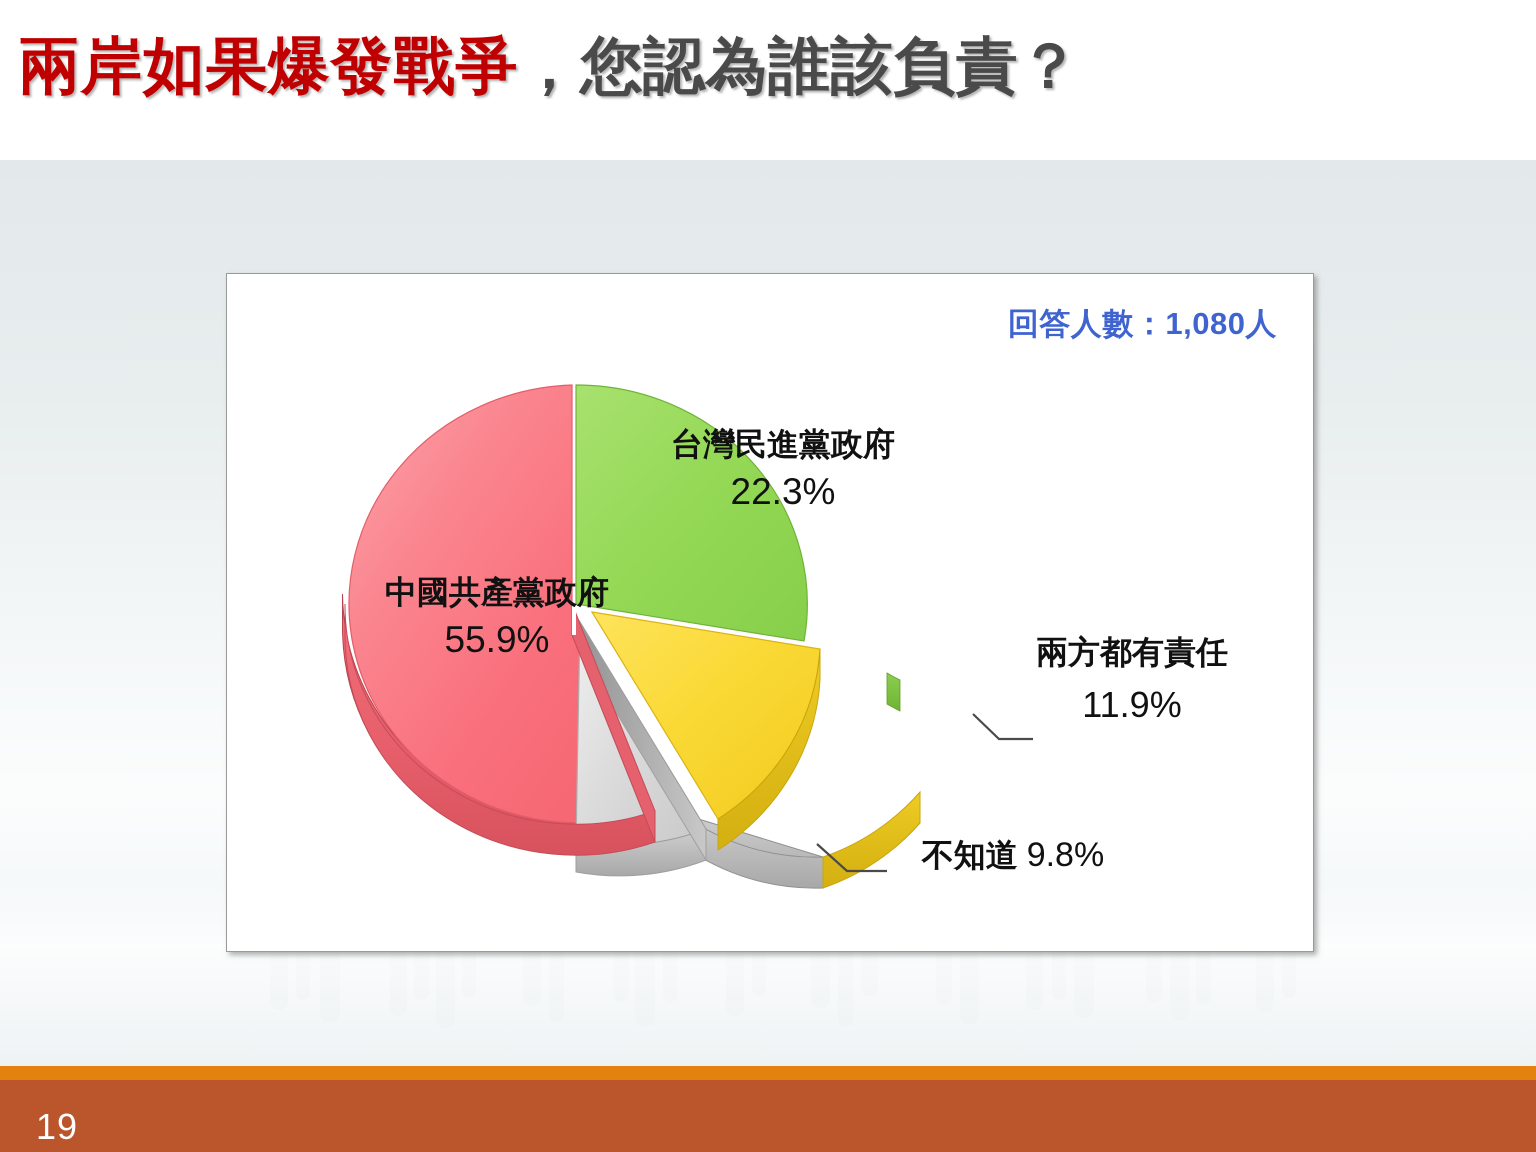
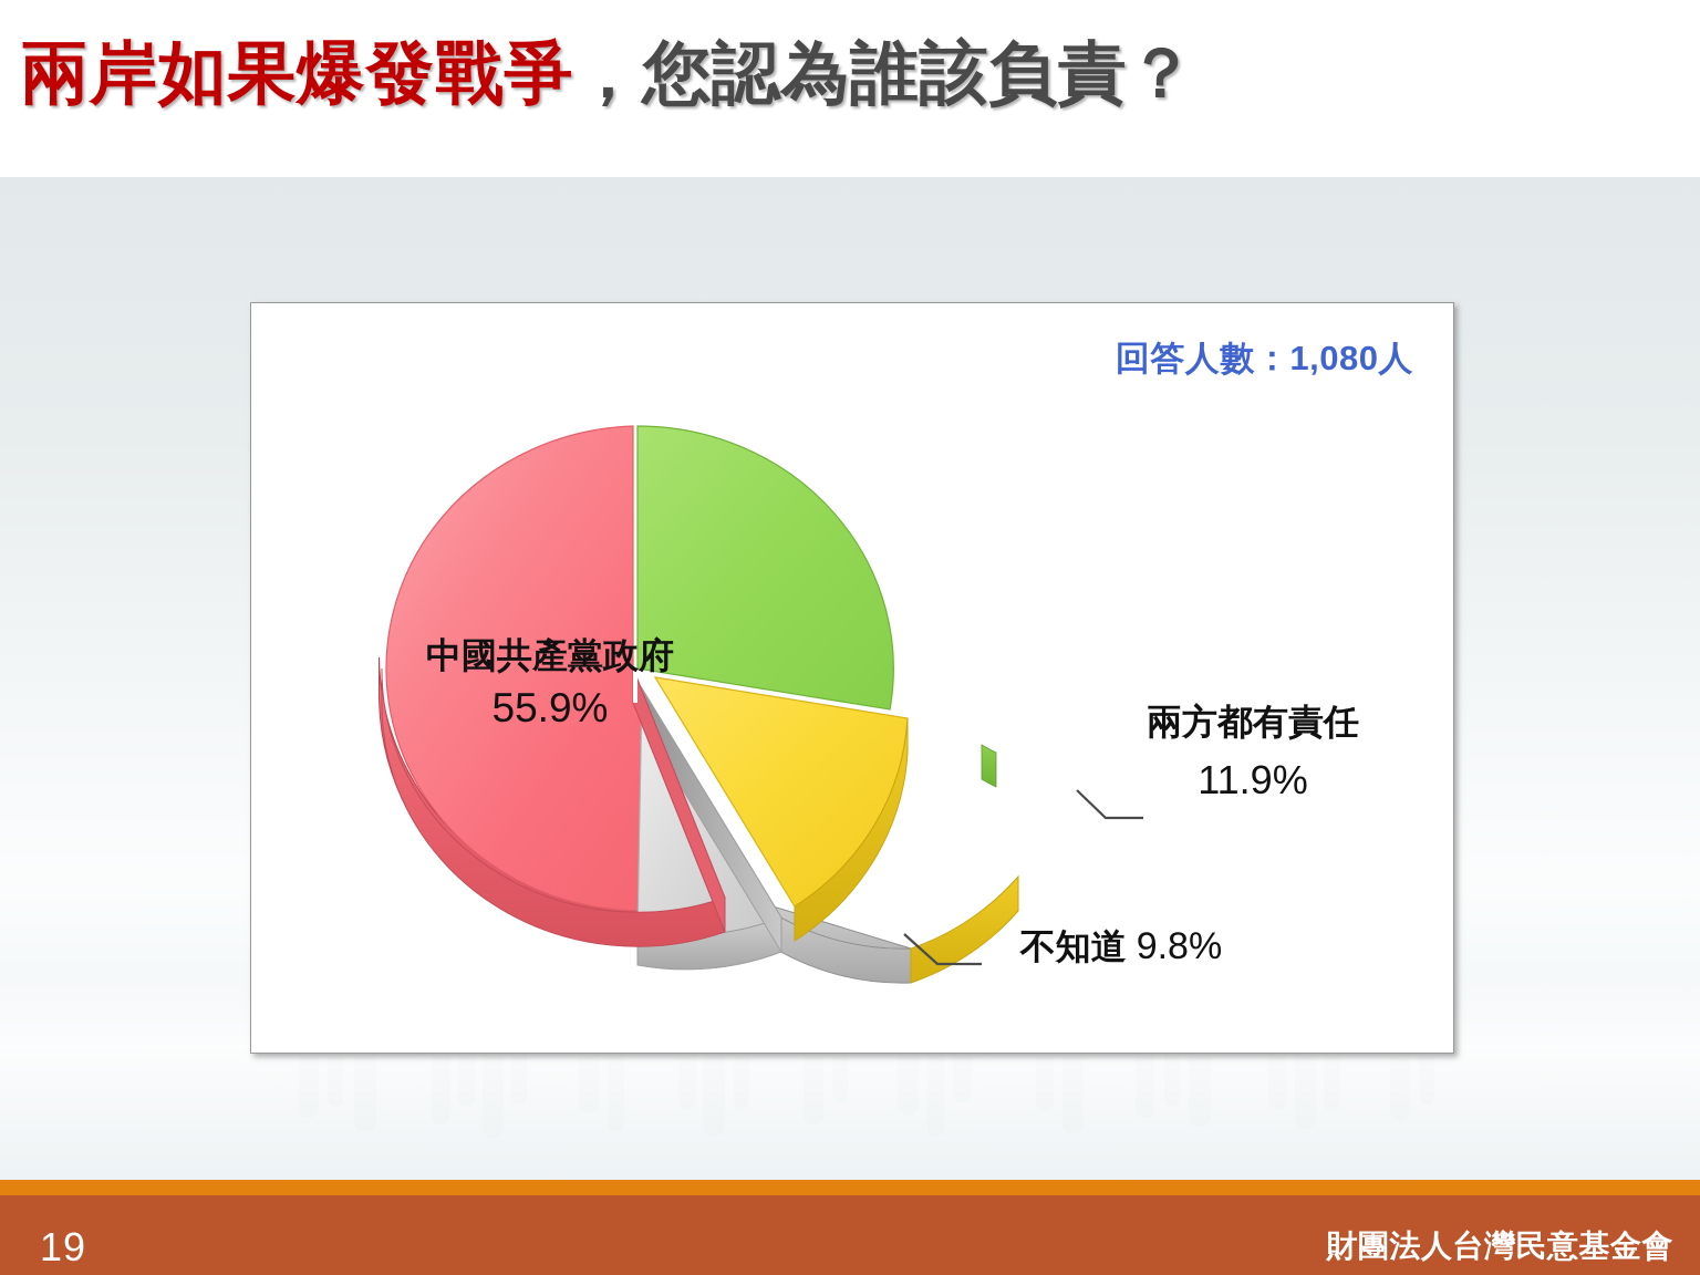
  兩岸如果爆發戰爭，您認為誰該負責？
  回答人數：1,080人
- 台灣民進黨政府
- 22.3%
  中國共產黨政府
  55.9%
  兩方都有責任
  11.9%
  不知道 9.8%
  19
+ 財團法人台灣民意基金會
